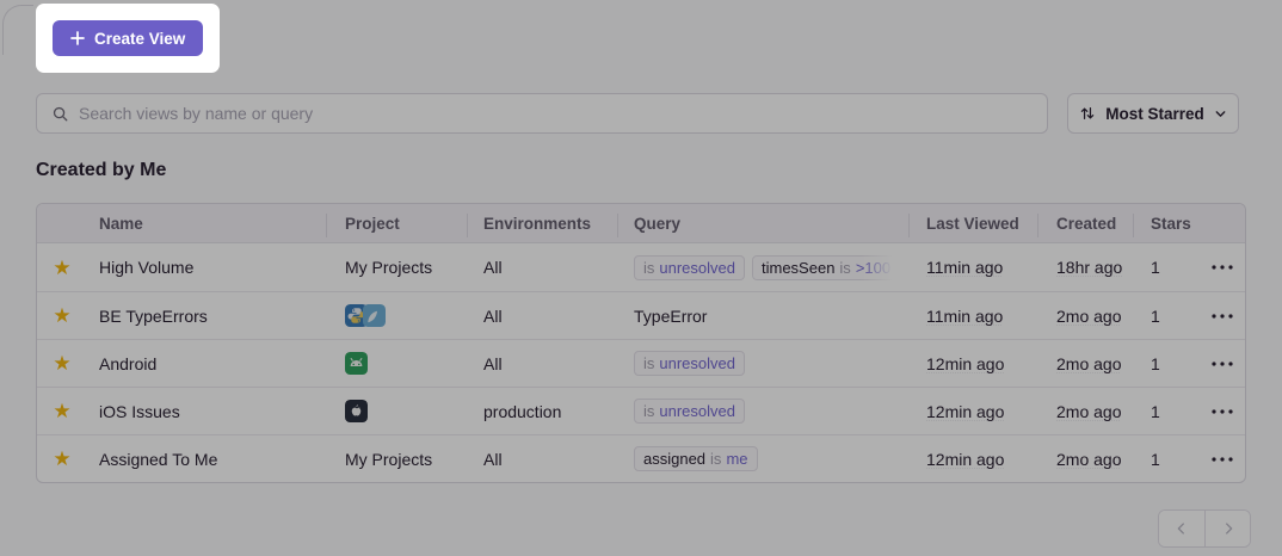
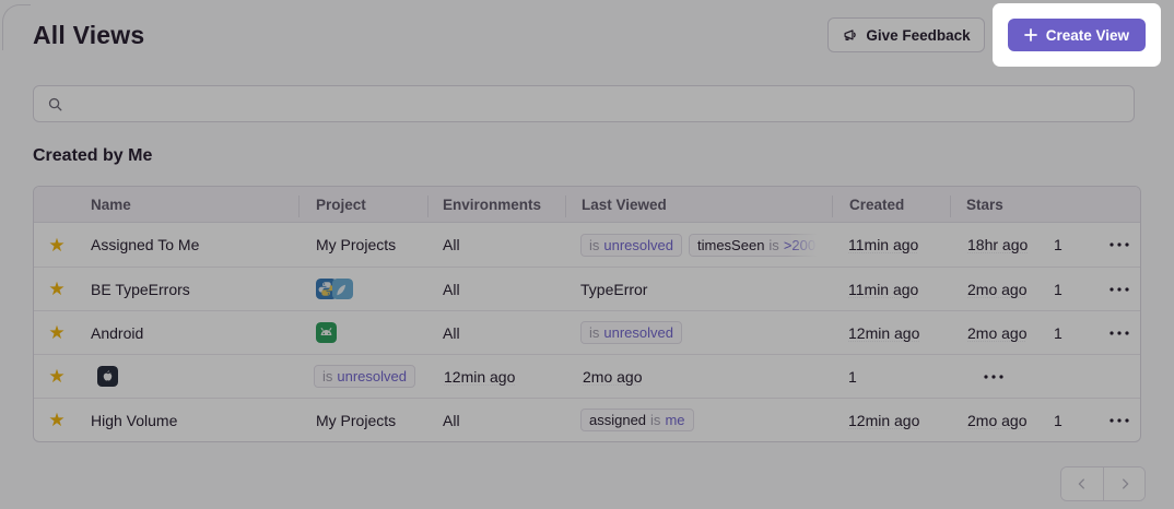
+ All Views
+ Give Feedback
  Create View
- Search views by name or query
- Most Starred
  Created by Me
  Name
  Project
  Environments
- Query
  Last Viewed
  Created
  Stars
  ★
- High Volume
+ Assigned To Me
  My Projects
  All
  is
  unresolved
  timesSeen
  is
- >100
+ >200
  11min ago
  18hr ago
  1
  ★
  BE TypeErrors
  All
  TypeError
  11min ago
  2mo ago
  1
  ★
  Android
  All
  is
  unresolved
  12min ago
  2mo ago
  1
  ★
- iOS Issues
- production
  is
  unresolved
  12min ago
  2mo ago
  1
  ★
- Assigned To Me
+ High Volume
  My Projects
  All
  assigned
  is
  me
  12min ago
  2mo ago
  1
